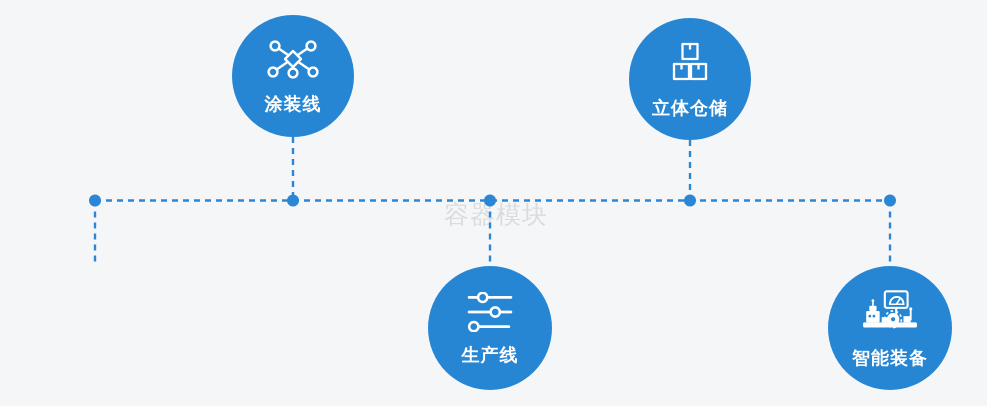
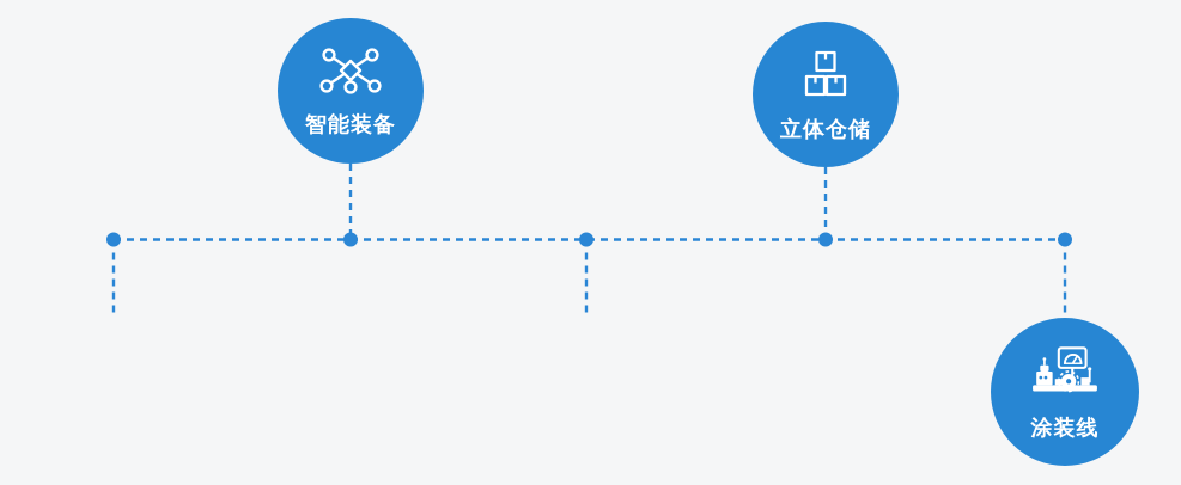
- 容器模块
- 涂装线
+ 智能装备
  立体仓储
- 生产线
- 智能装备
+ 涂装线
